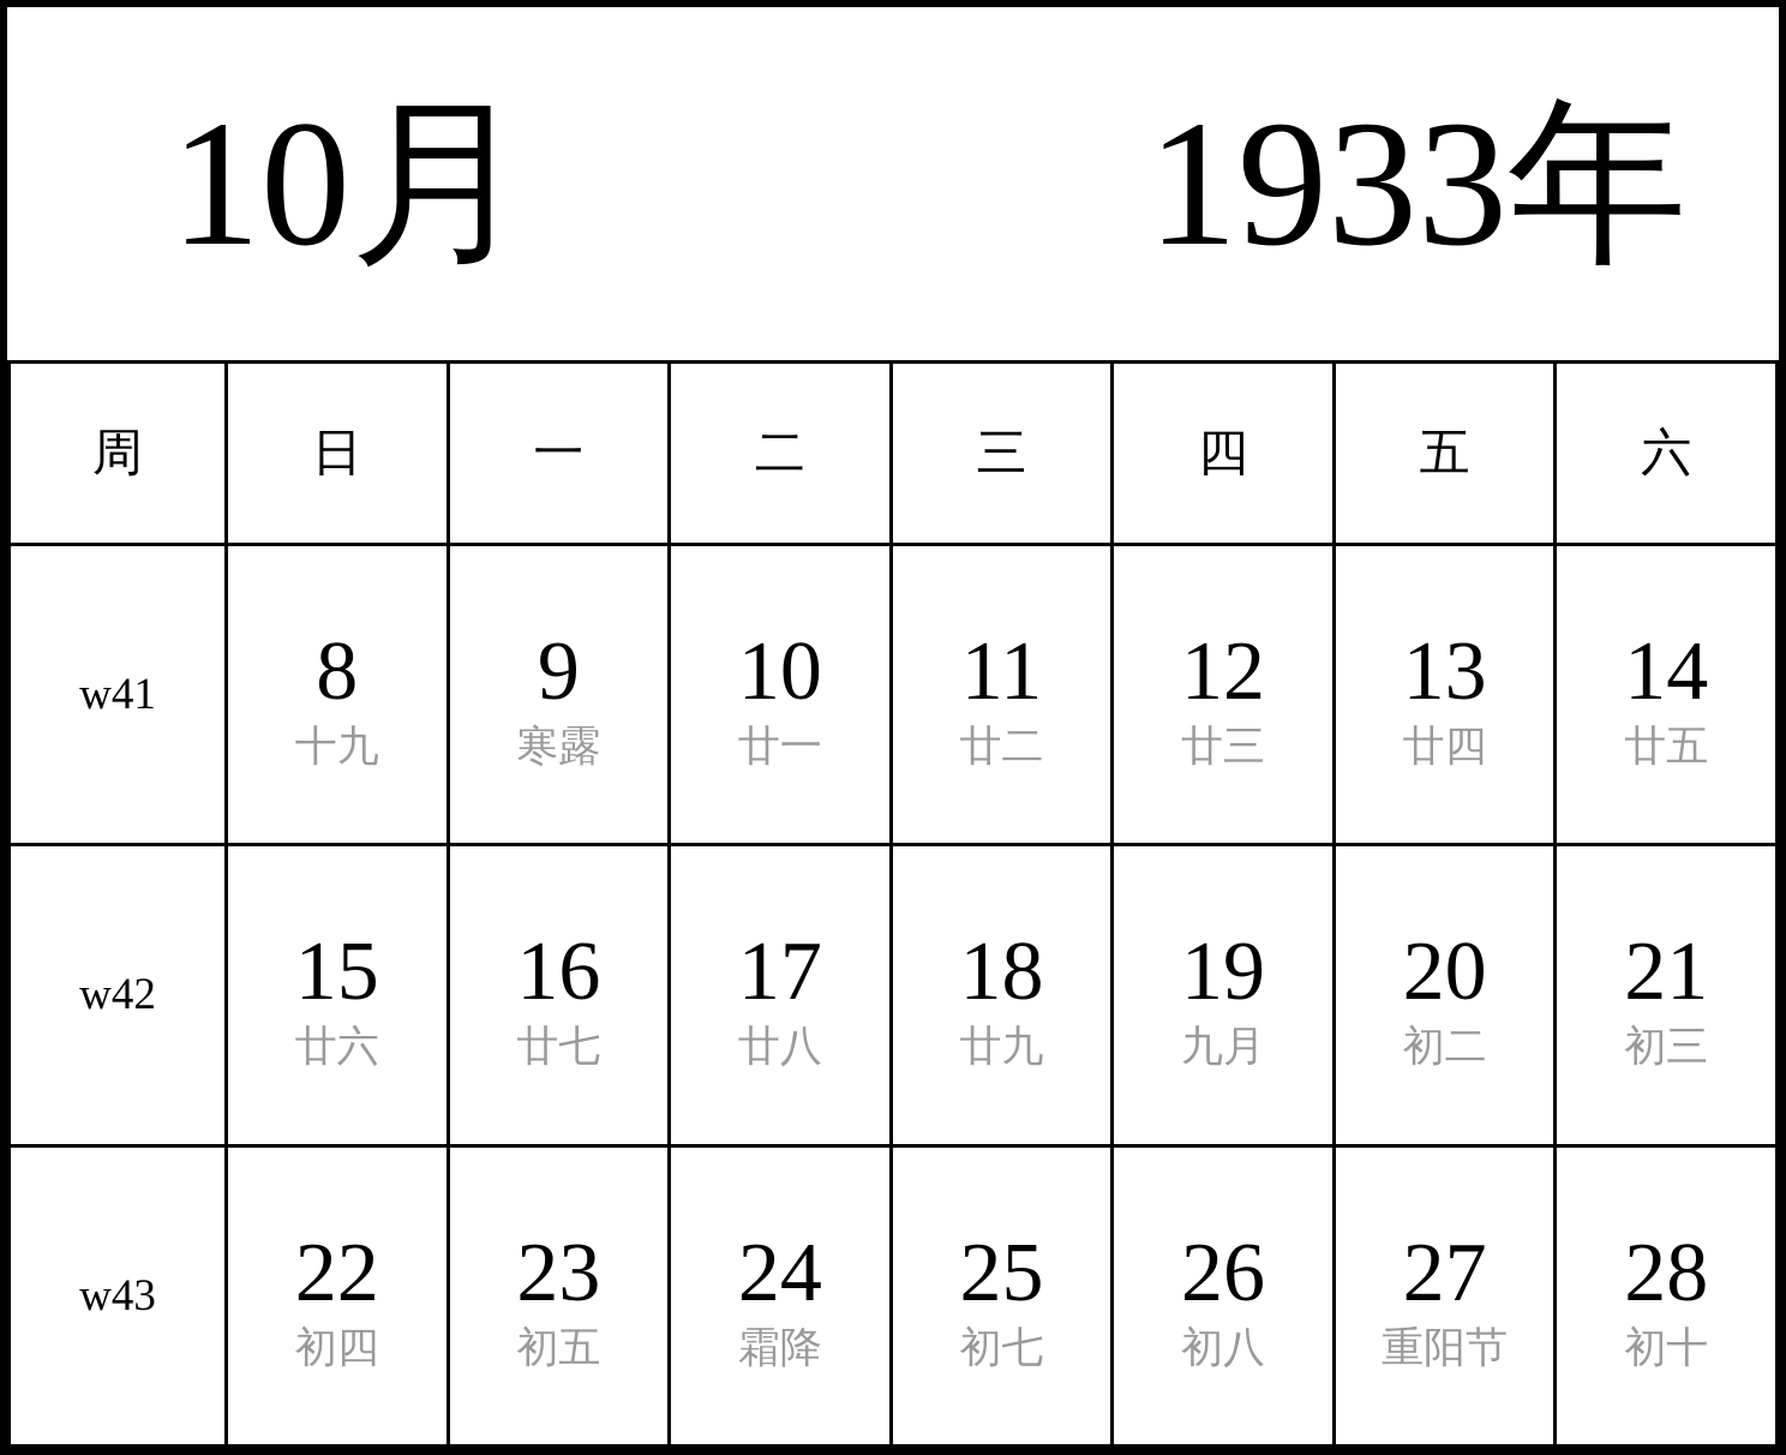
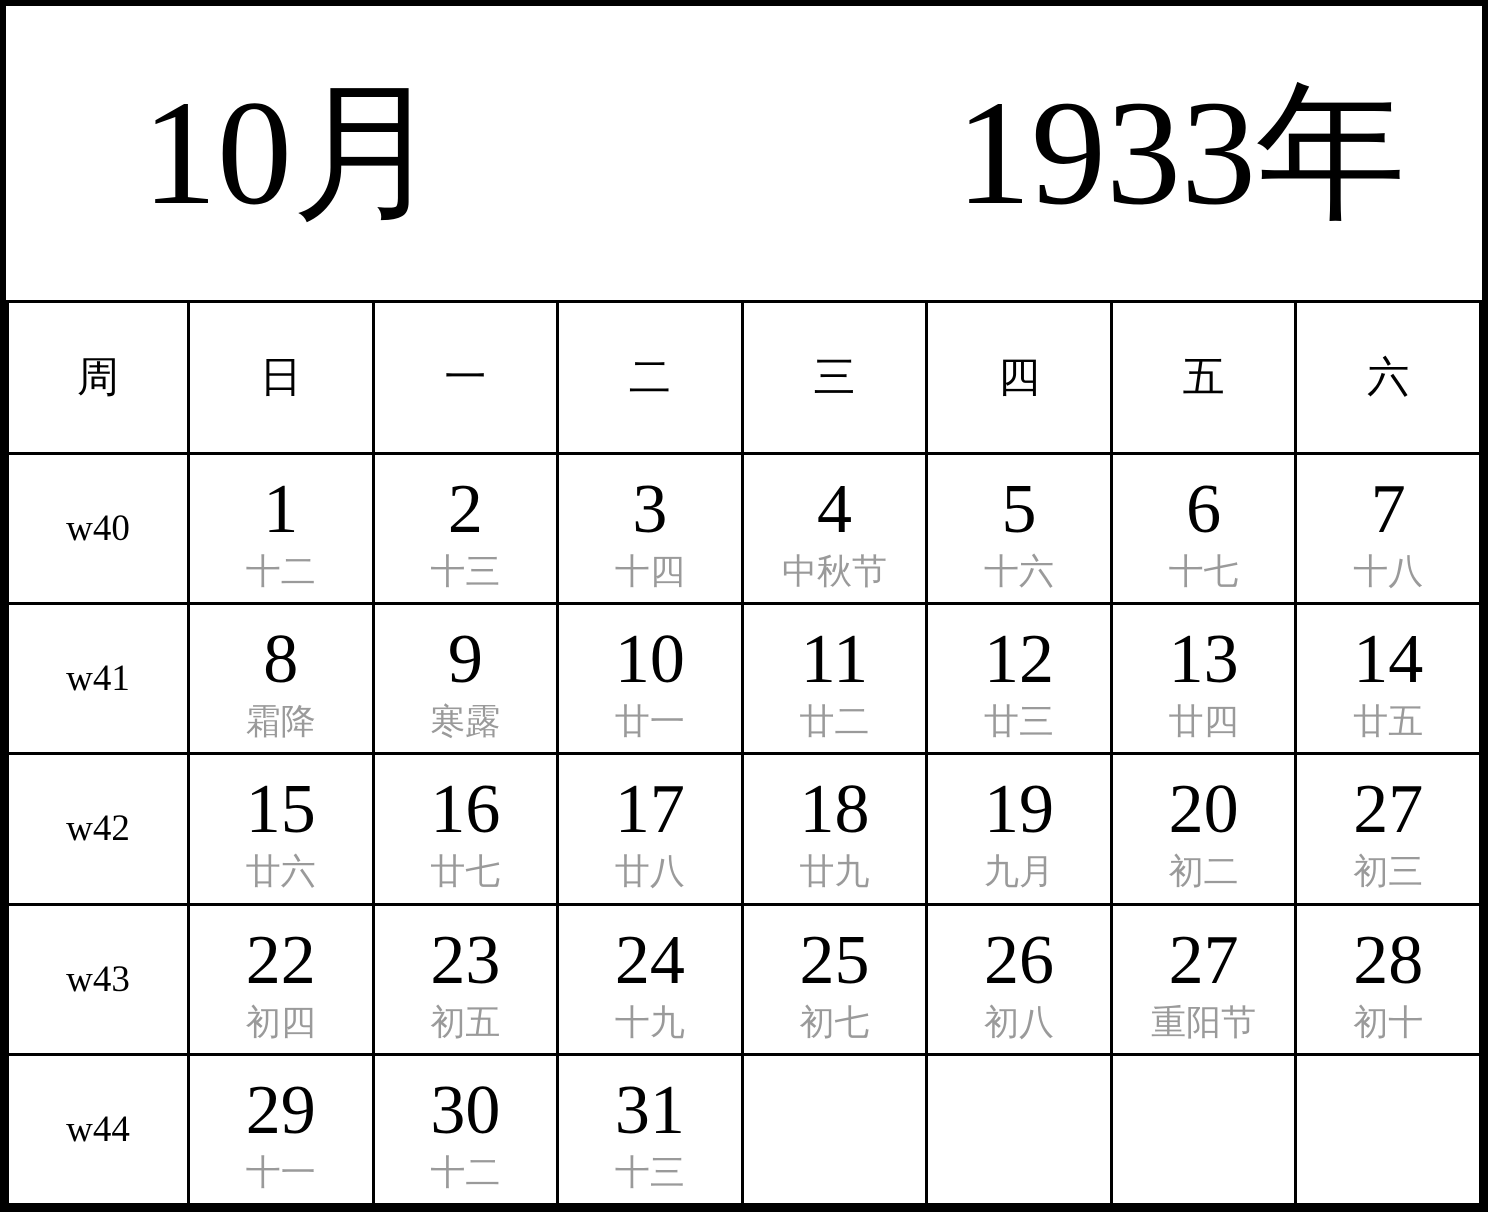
  10月
  1933年
  周	日	一	二	三	四	五	六
+ w40	1十二	2十三	3十四	4中秋节	5十六	6十七	7十八
- w41	8十九	9寒露	10廿一	11廿二	12廿三	13廿四	14廿五
+ w41	8霜降	9寒露	10廿一	11廿二	12廿三	13廿四	14廿五
- w42	15廿六	16廿七	17廿八	18廿九	19九月	20初二	21初三
+ w42	15廿六	16廿七	17廿八	18廿九	19九月	20初二	27初三
- w43	22初四	23初五	24霜降	25初七	26初八	27重阳节	28初十
+ w43	22初四	23初五	24十九	25初七	26初八	27重阳节	28初十
+ w44	29十一	30十二	31十三
